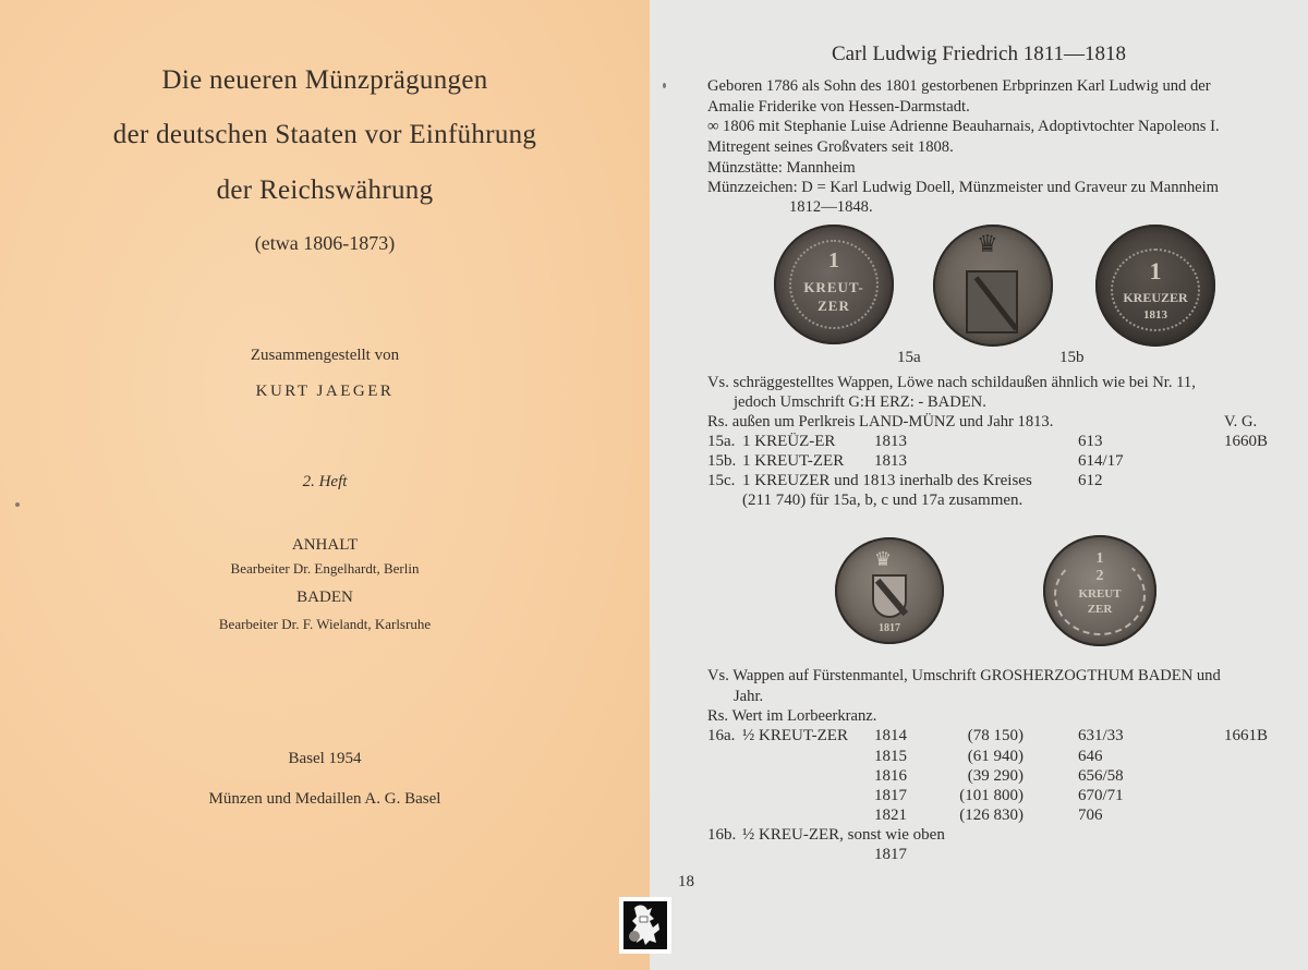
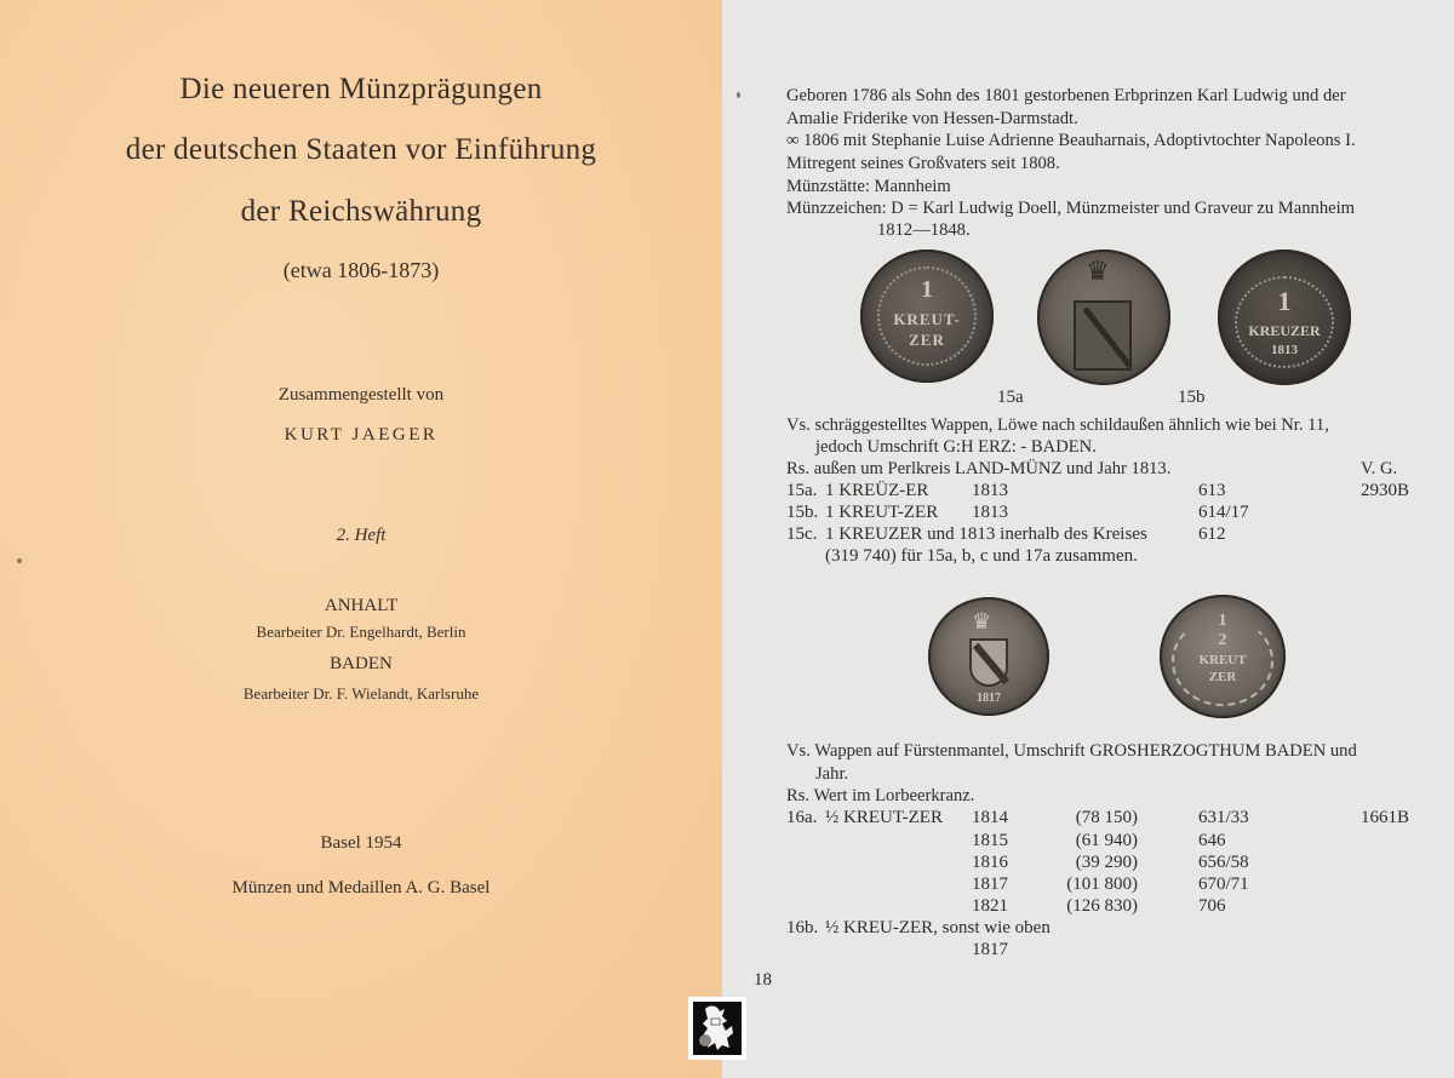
  Die neueren Münzprägungen
  der deutschen Staaten vor Einführung
  der Reichswährung
  (etwa 1806-1873)
  Zusammengestellt von
  KURT JAEGER
  2. Heft
  ANHALT
  Bearbeiter Dr. Engelhardt, Berlin
  BADEN
  Bearbeiter Dr. F. Wielandt, Karlsruhe
  Basel 1954
  Münzen und Medaillen A. G. Basel
- Carl Ludwig Friedrich 1811—1818
  Geboren 1786 als Sohn des 1801 gestorbenen Erbprinzen Karl Ludwig und der
  Amalie Friderike von Hessen-Darmstadt.
  ∞ 1806 mit Stephanie Luise Adrienne Beauharnais, Adoptivtochter Napoleons I.
  Mitregent seines Großvaters seit 1808.
  Münzstätte: Mannheim
  Münzzeichen: D = Karl Ludwig Doell, Münzmeister und Graveur zu Mannheim
  1812—1848.
  1
  KREUT-
  ZER
  ♛
  1
  KREUZER
  1813
  15a
  15b
  Vs. schräggestelltes Wappen, Löwe nach schildaußen ähnlich wie bei Nr. 11,
  jedoch Umschrift G:H ERZ: - BADEN.
  Rs. außen um Perlkreis LAND-MÜNZ und Jahr 1813.
  V. G.
  15a.
  1 KREÜZ-ER
  1813
  613
- 1660B
+ 2930B
  15b.
  1 KREUT-ZER
  1813
  614/17
  15c.
  1 KREUZER und 1813 inerhalb des Kreises
  612
- (211 740) für 15a, b, c und 17a zusammen.
+ (319 740) für 15a, b, c und 17a zusammen.
  ♛
  1817
  1
  2
  KREUT
  ZER
  Vs. Wappen auf Fürstenmantel, Umschrift GROSHERZOGTHUM BADEN und
  Jahr.
  Rs. Wert im Lorbeerkranz.
  16a.
  ½ KREUT-ZER
  1661B
  1814
  (78 150)
  631/33
  1815
  (61 940)
  646
  1816
  (39 290)
  656/58
  1817
  (101 800)
  670/71
  1821
  (126 830)
  706
  16b.
  ½ KREU-ZER, sonst wie oben
  1817
  18
